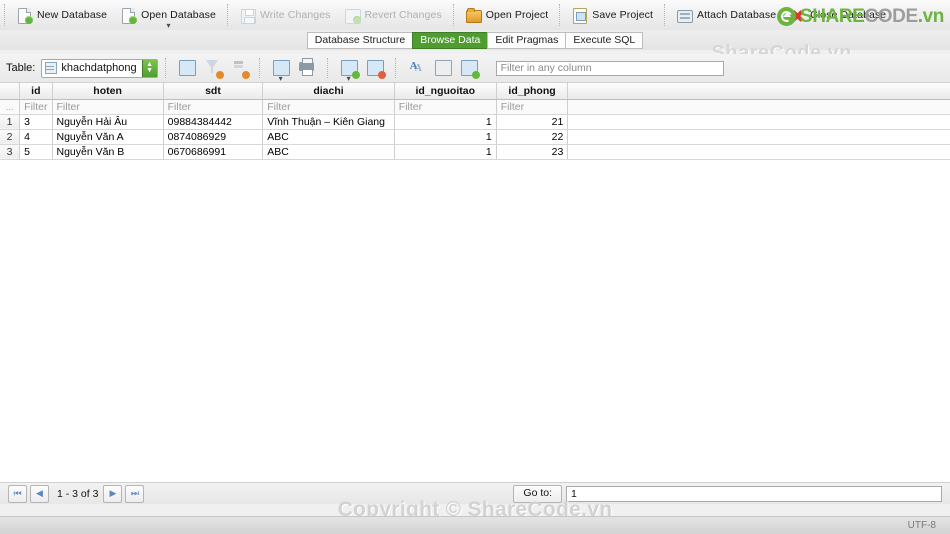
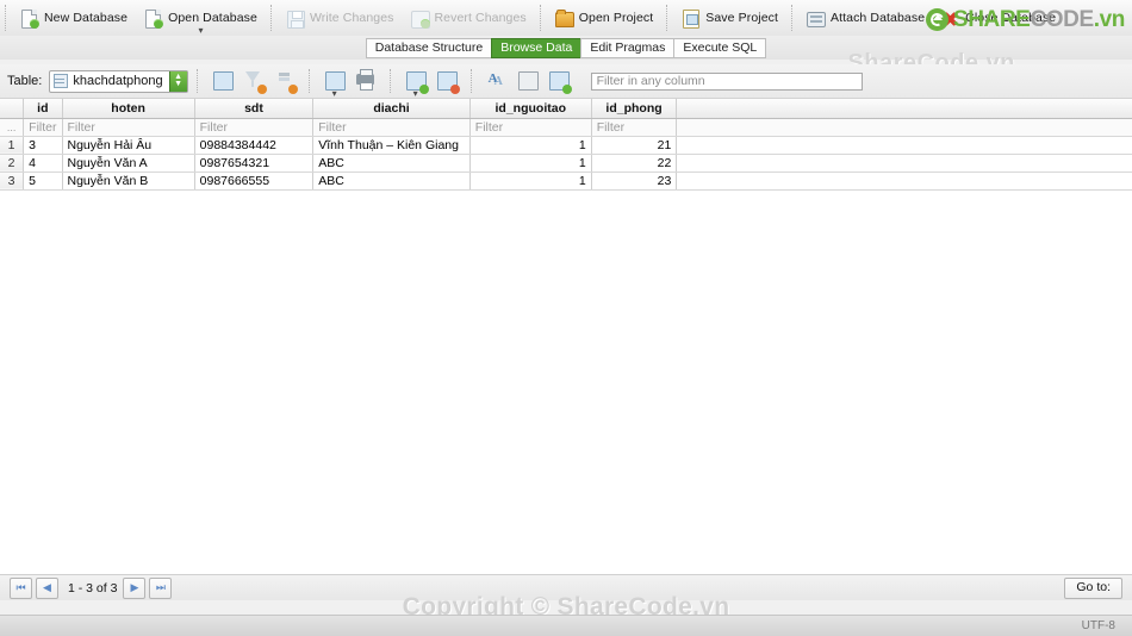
  New Database
  Open Database
  ▾
  Write Changes
  Revert Changes
  Open Project
  Save Project
  Attach Database
  Close Database
  SHARECODE.vn
  Database Structure
  Browse Data
  Edit Pragmas
  Execute SQL
  ShareCode.vn
  Table:
  khachdatphong
  ▾
  ▾
  A
  A
  Filter in any column
  	id	hoten	sdt	diachi	id_nguoitao	id_phong
  ...	Filter	Filter	Filter	Filter	Filter	Filter
  1	3	Nguyễn Hải Âu	09884384442	Vĩnh Thuận – Kiên Giang	1	21
- 2	4	Nguyễn Văn A	0874086929	ABC	1	22
+ 2	4	Nguyễn Văn A	0987654321	ABC	1	22
- 3	5	Nguyễn Văn B	0670686991	ABC	1	23
+ 3	5	Nguyễn Văn B	0987666555	ABC	1	23
  ⏮
  ◀
  1 - 3 of 3
  ▶
  ⏭
  Go to:
- 1
  Copyright © ShareCode.vn
  UTF-8
